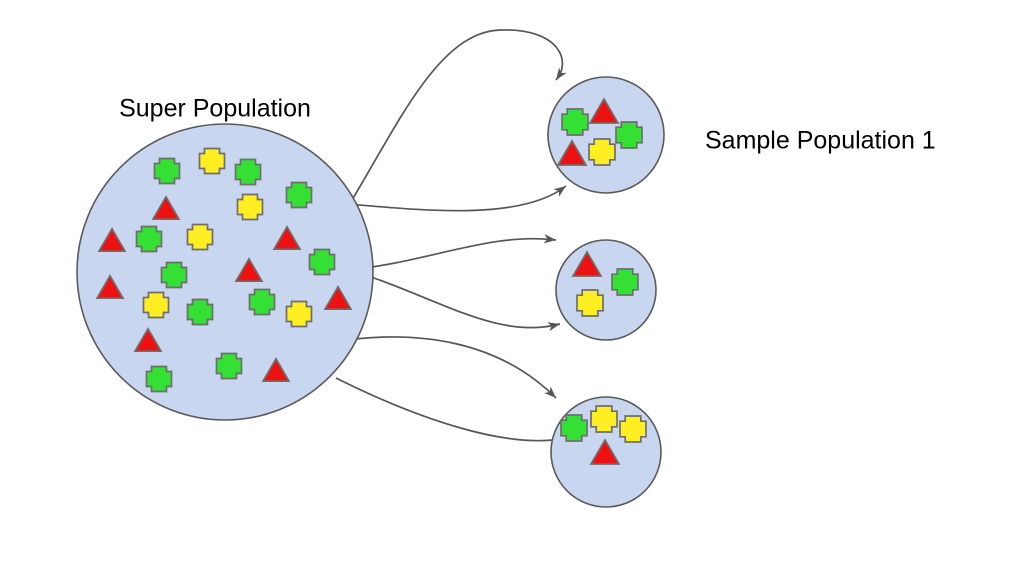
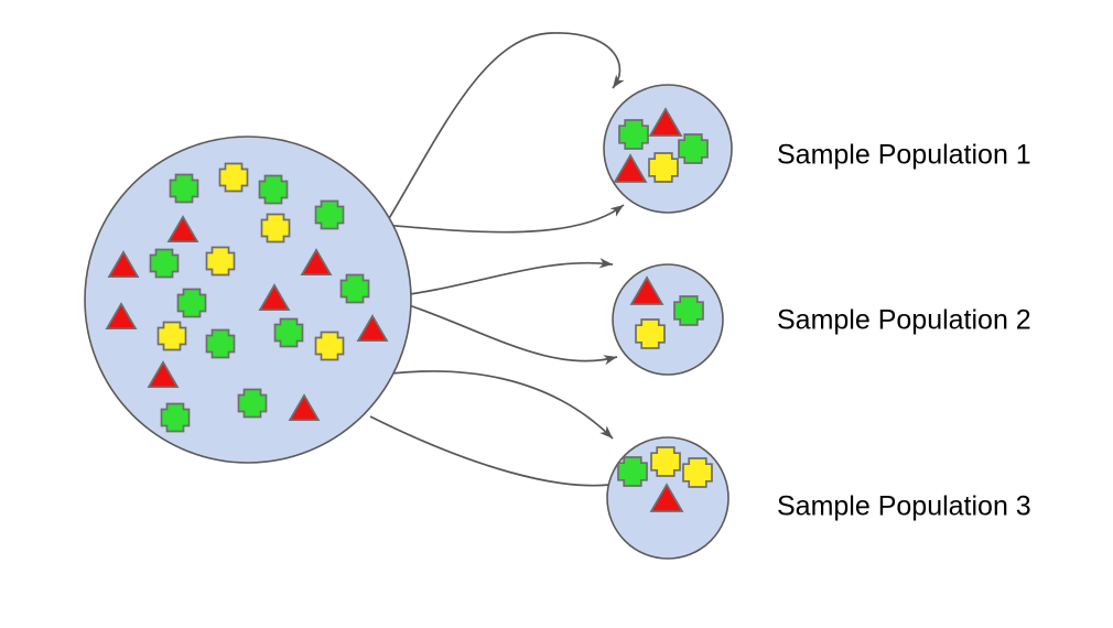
- Super Population
  Sample Population 1
+ Sample Population 2
+ Sample Population 3
